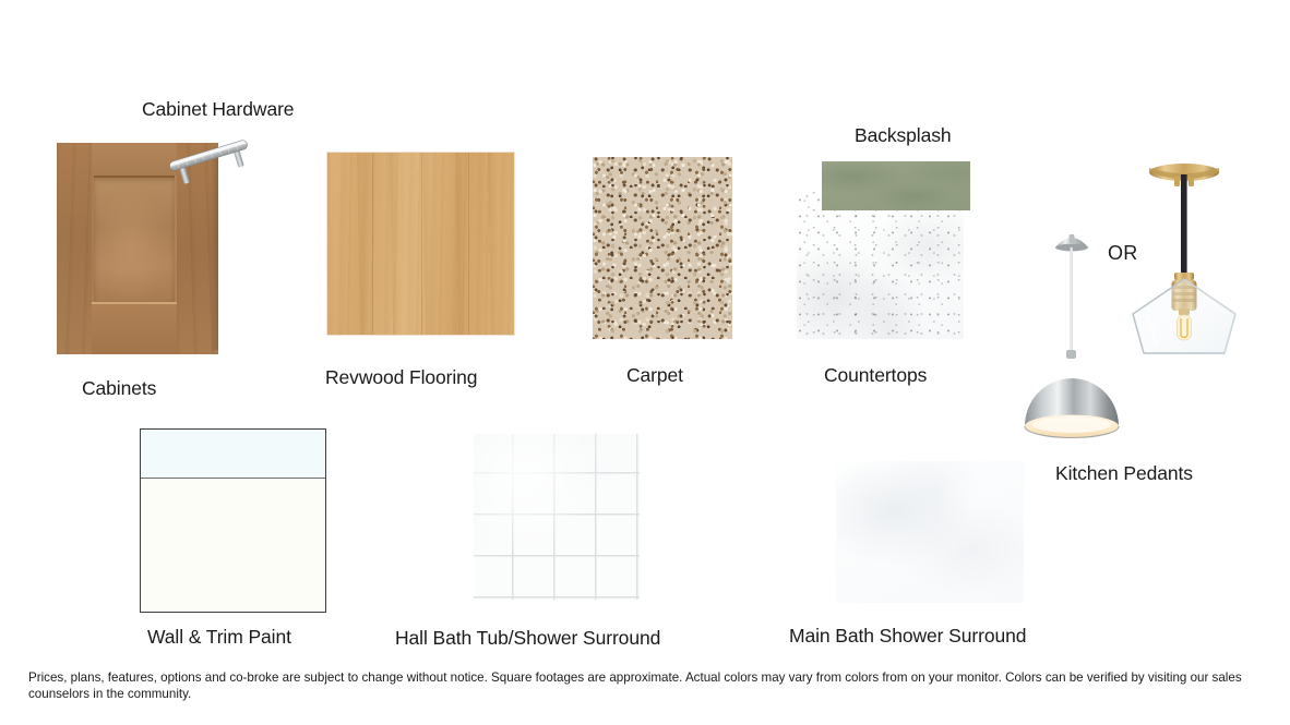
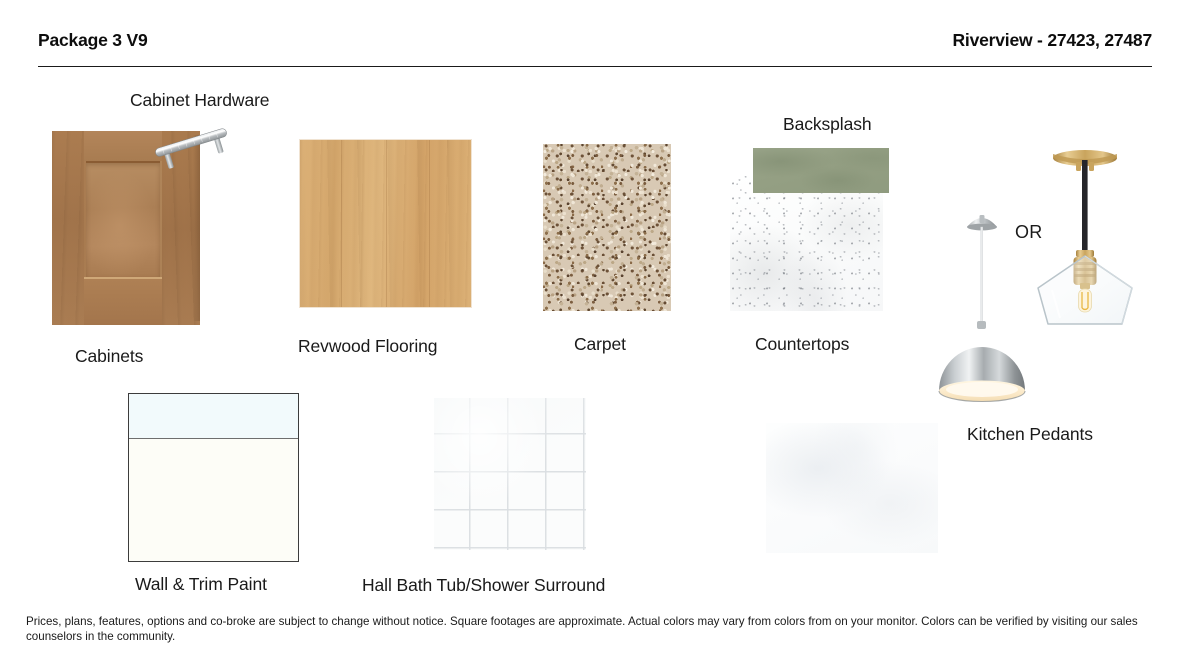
+ Package 3 V9
+ Riverview - 27423, 27487
  Cabinet Hardware
  Cabinets
  Revwood Flooring
  Carpet
  Backsplash
  Countertops
  OR
  Kitchen Pedants
  Wall & Trim Paint
  Hall Bath Tub/Shower Surround
- Main Bath Shower Surround
  Prices, plans, features, options and co-broke are subject to change without notice. Square footages are approximate. Actual colors may vary from colors from on your monitor. Colors can be verified by visiting our sales counselors in the community.
